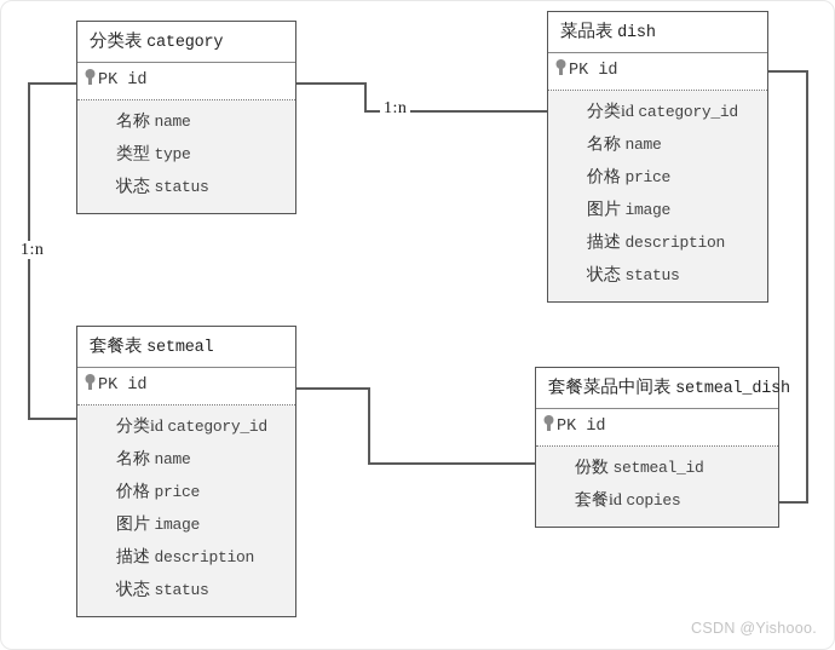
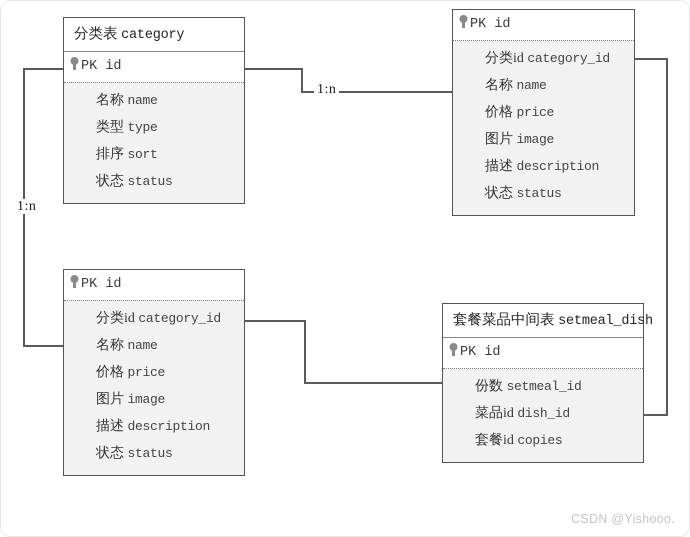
  1:n
  1:n
  分类表 category
  PK id
  名称 name
  类型 type
+ 排序 sort
  状态 status
- 菜品表 dish
  PK id
  分类id category_id
  名称 name
  价格 price
  图片 image
  描述 description
  状态 status
- 套餐表 setmeal
  PK id
  分类id category_id
  名称 name
  价格 price
  图片 image
  描述 description
  状态 status
  套餐菜品中间表 setmeal_dish
  PK id
  份数 setmeal_id
+ 菜品id dish_id
  套餐id copies
  CSDN @Yishooo.
